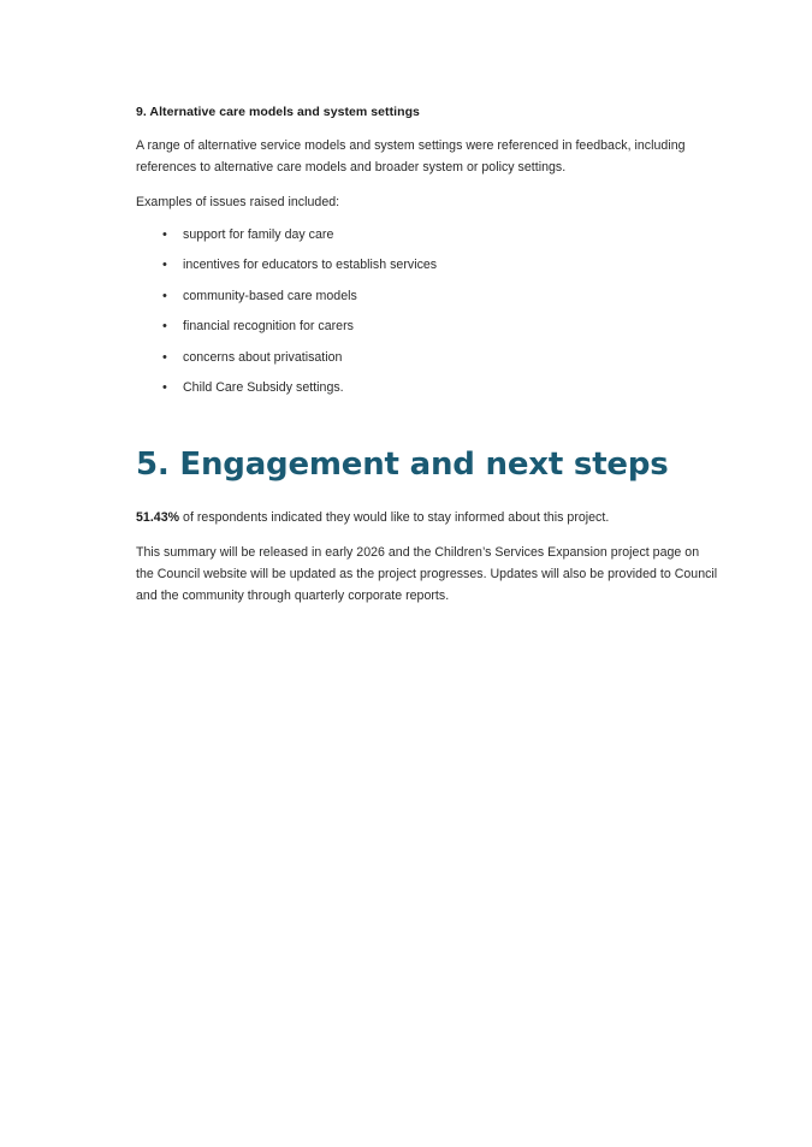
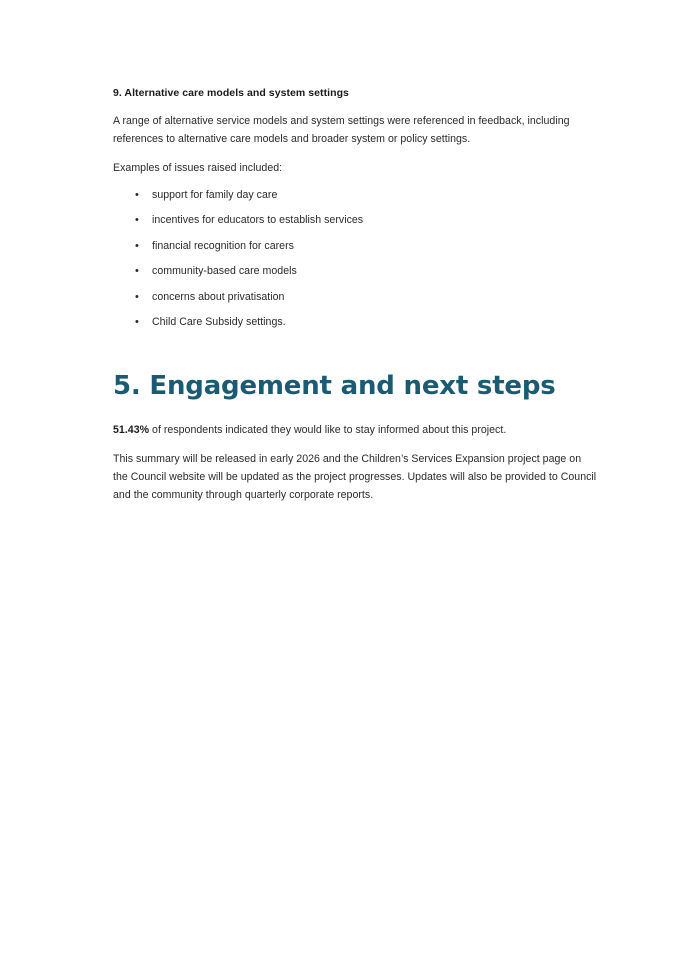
  9. Alternative care models and system settings
  A range of alternative service models and system settings were referenced in feedback, including references to alternative care models and broader system or policy settings.
  Examples of issues raised included:
  •
  support for family day care
  •
  incentives for educators to establish services
  •
- community-based care models
+ financial recognition for carers
  •
- financial recognition for carers
+ community-based care models
  •
  concerns about privatisation
  •
  Child Care Subsidy settings.
  5. Engagement and next steps
  51.43% of respondents indicated they would like to stay informed about this project.
  This summary will be released in early 2026 and the Children’s Services Expansion project page on the Council website will be updated as the project progresses. Updates will also be provided to Council and the community through quarterly corporate reports.
